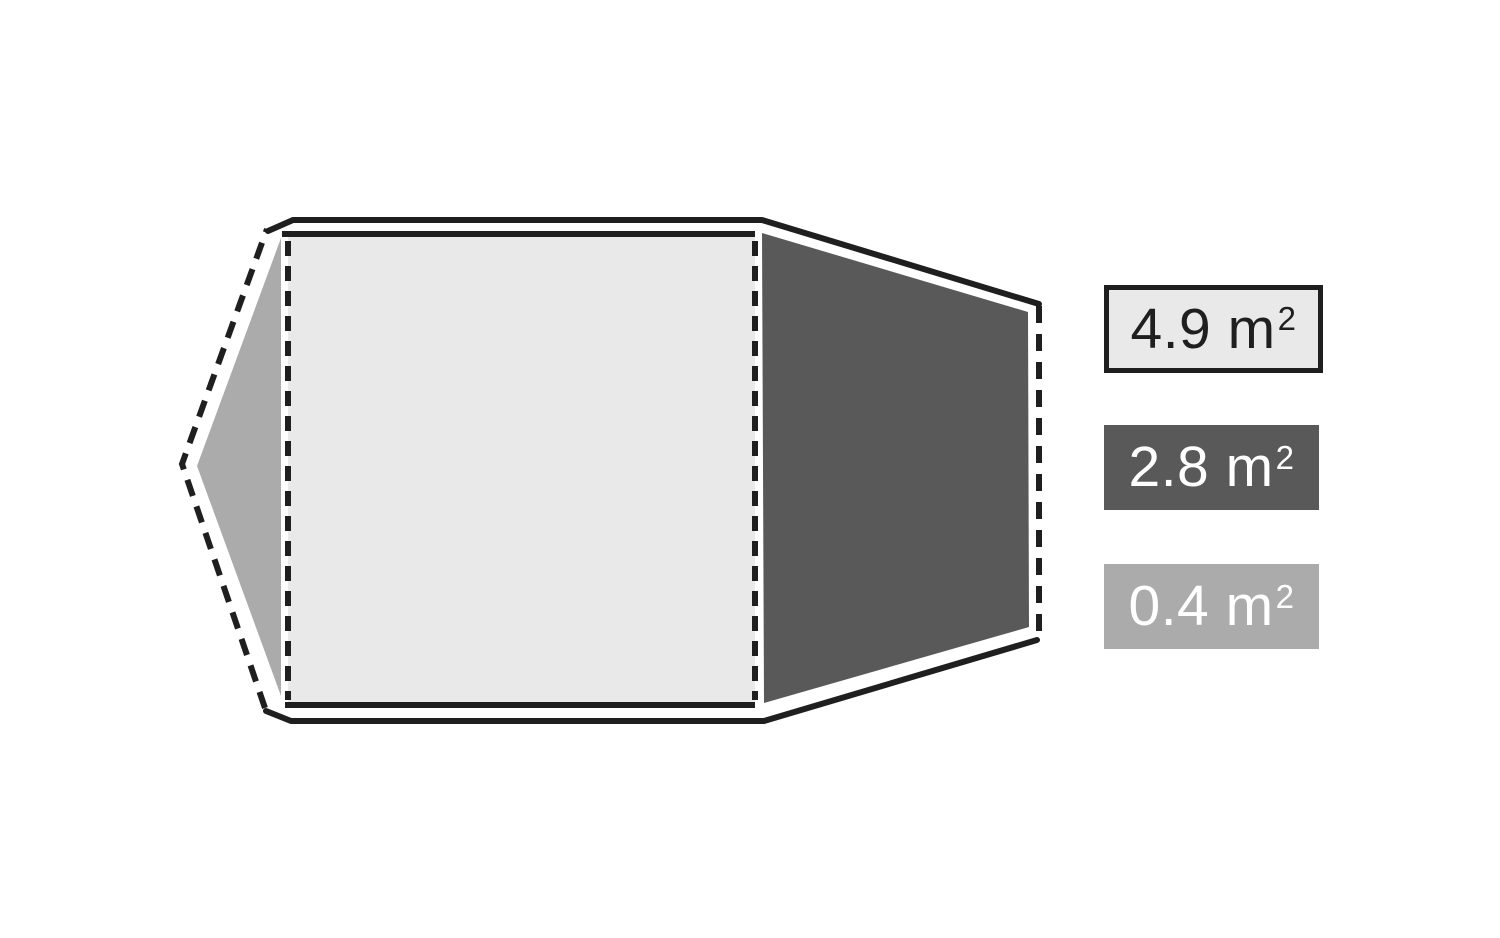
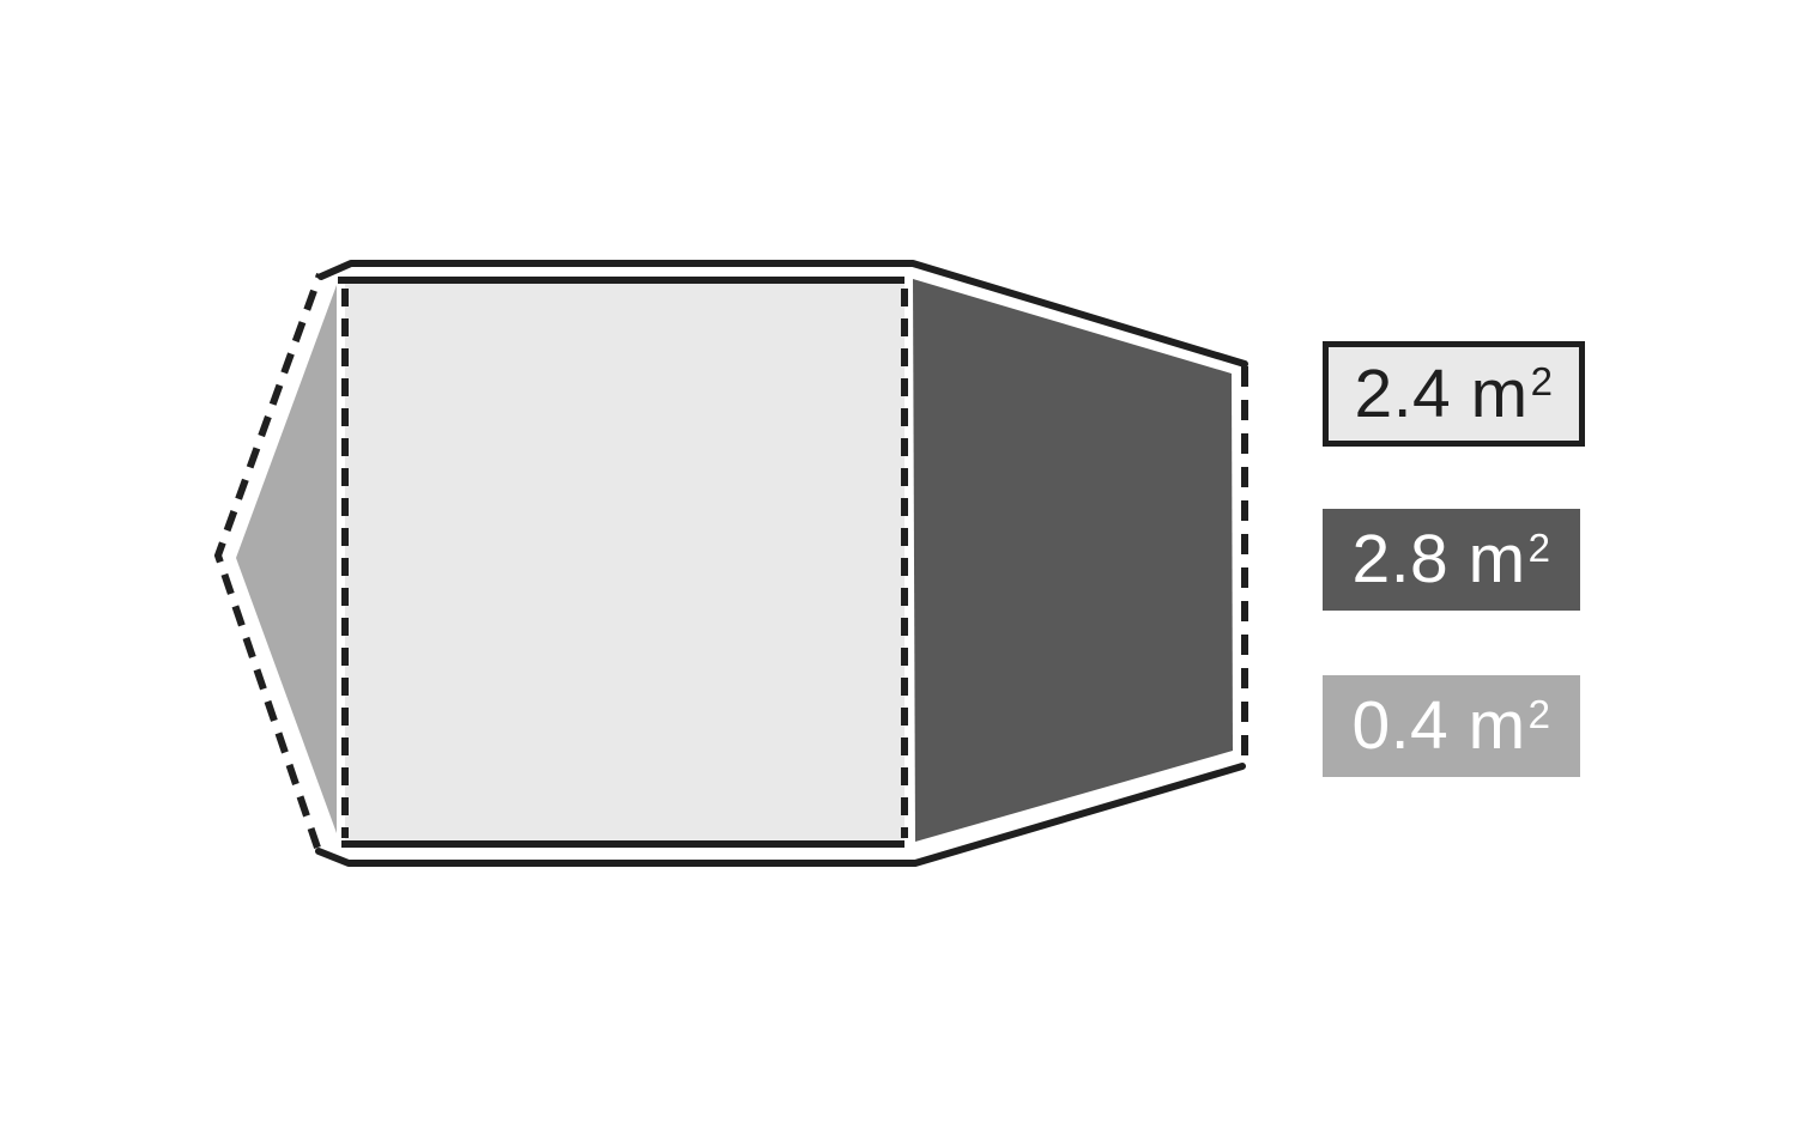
- 4.9 m2
+ 2.4 m2
  2.8 m2
  0.4 m2
